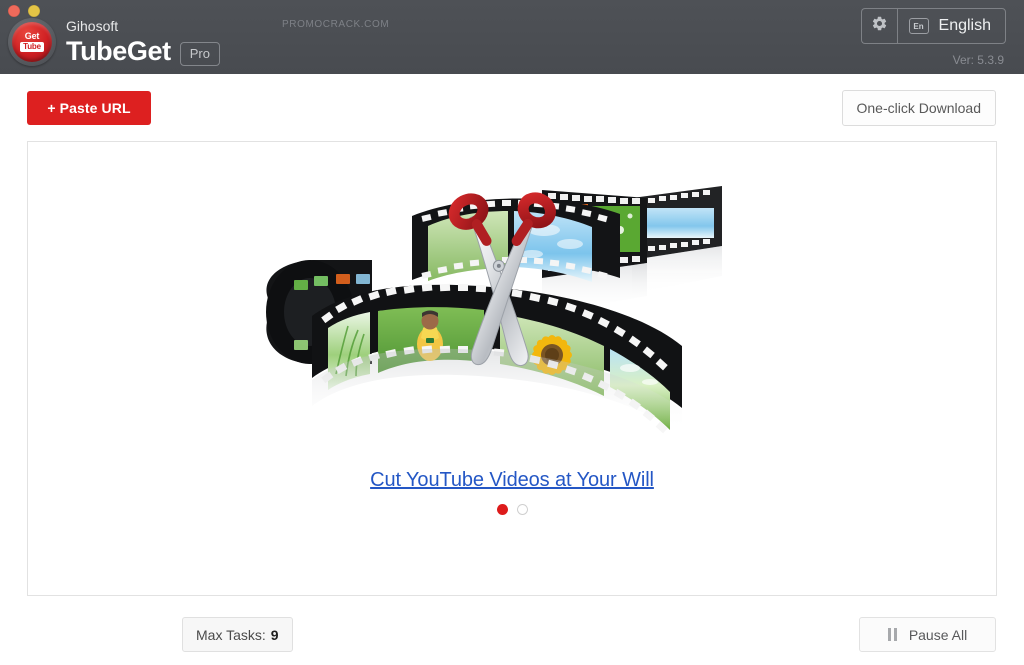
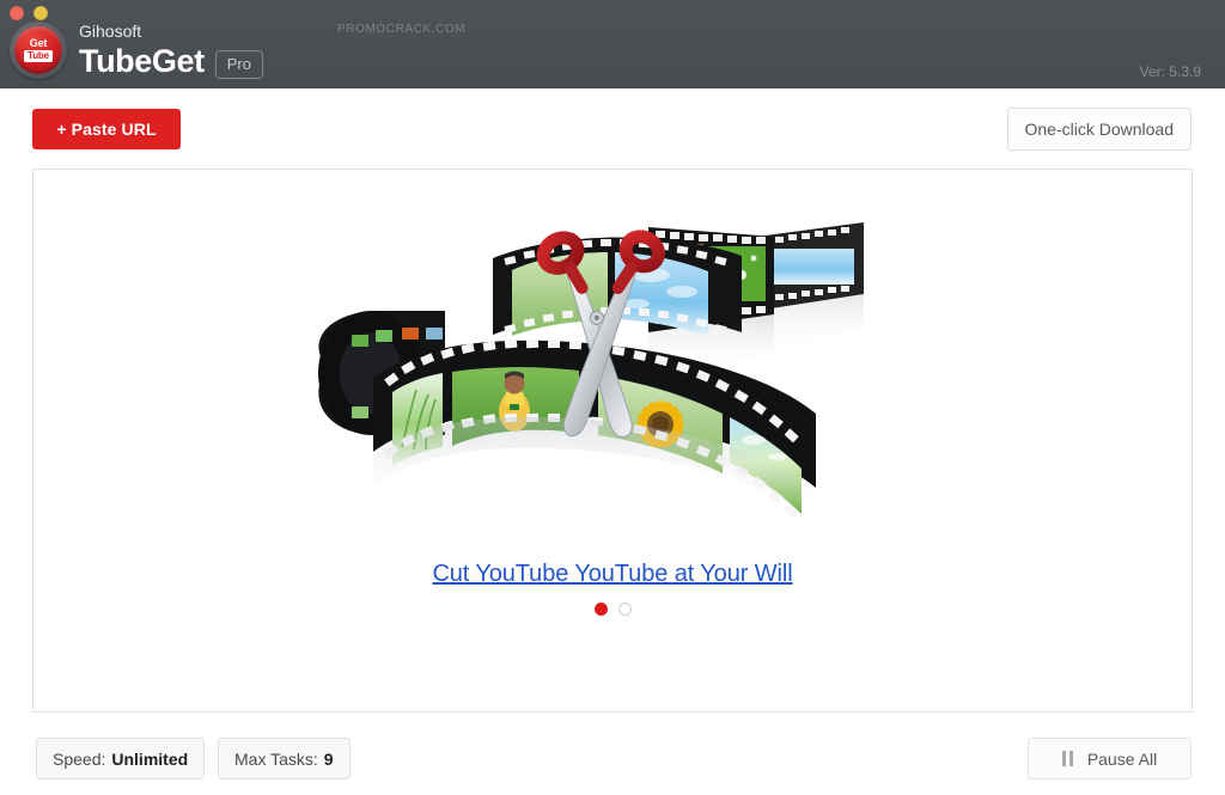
  Get
  Tube
  Gihosoft
  TubeGet
  Pro
  PROMOCRACK.COM
- En
- English
  Ver: 5.3.9
  + Paste URL
  One-click Download
- Cut YouTube Videos at Your Will
+ Cut YouTube YouTube at Your Will
+ Speed:
+ Unlimited
  Max Tasks:
  9
  Pause All
